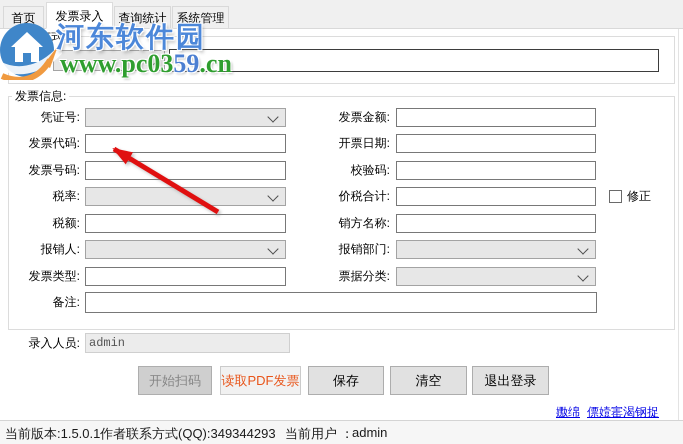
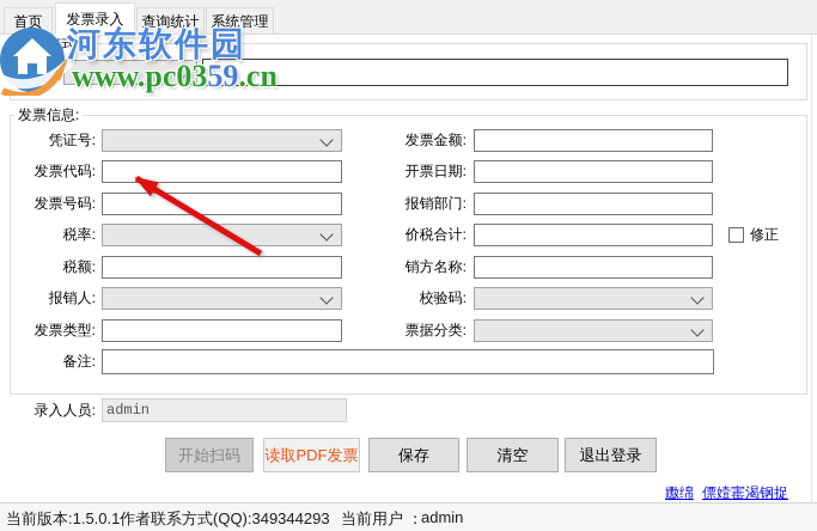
  首页
  发票录入
  查询统计
  系统管理
  发票信息:
  凭证号:
  发票金额:
  发票代码:
  开票日期:
  发票号码:
- 校验码:
+ 报销部门:
  税率:
  价税合计:
  修正
  税额:
  销方名称:
  报销人:
- 报销部门:
+ 校验码:
  发票类型:
  票据分类:
  备注:
  录入人员:
  admin
  开始扫码
  读取PDF发票
  保存
  清空
  退出登录
  嫐绵
  僄嬄寚渴钢捉
  当前版本:1.5.0.1
  作者联系方式(QQ):349344293
  当前用户 ：
  admin
  河东软件园
  www.pc0359.cn
